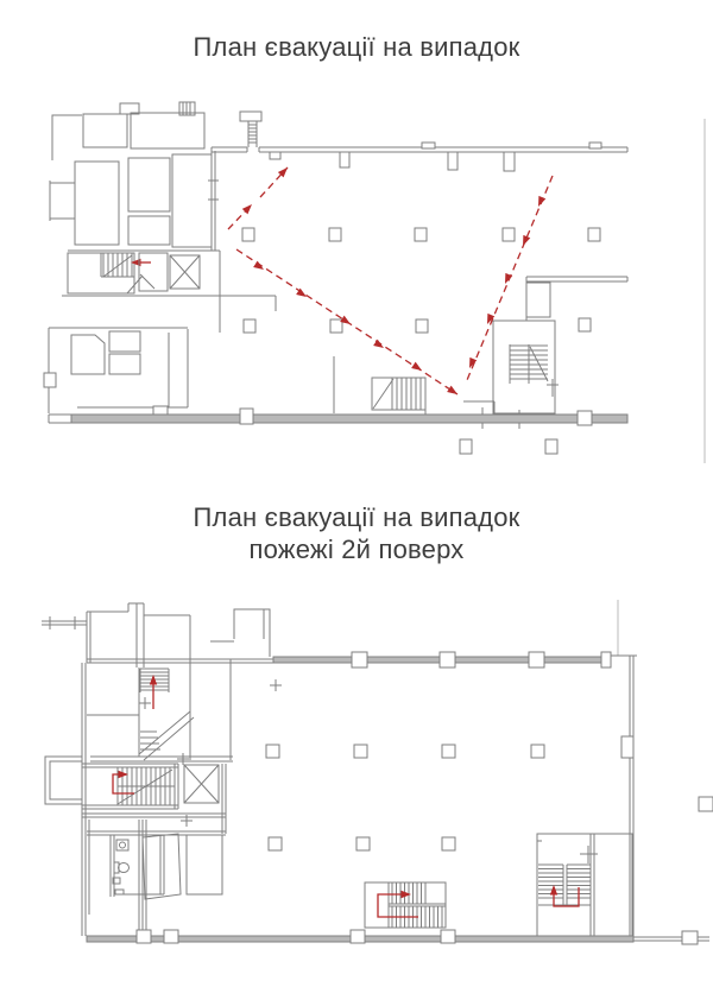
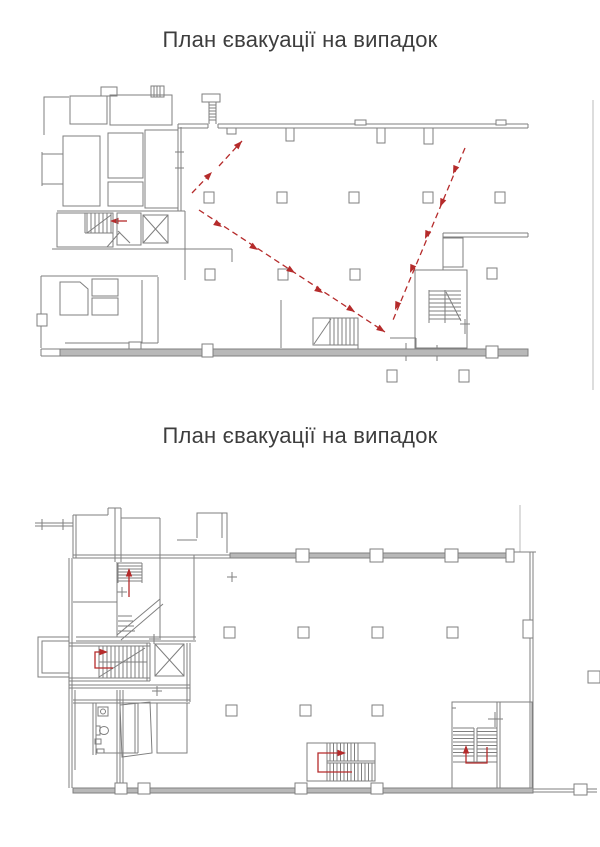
  План євакуації на випадок
  План євакуації на випадок
- пожежі 2й поверх
